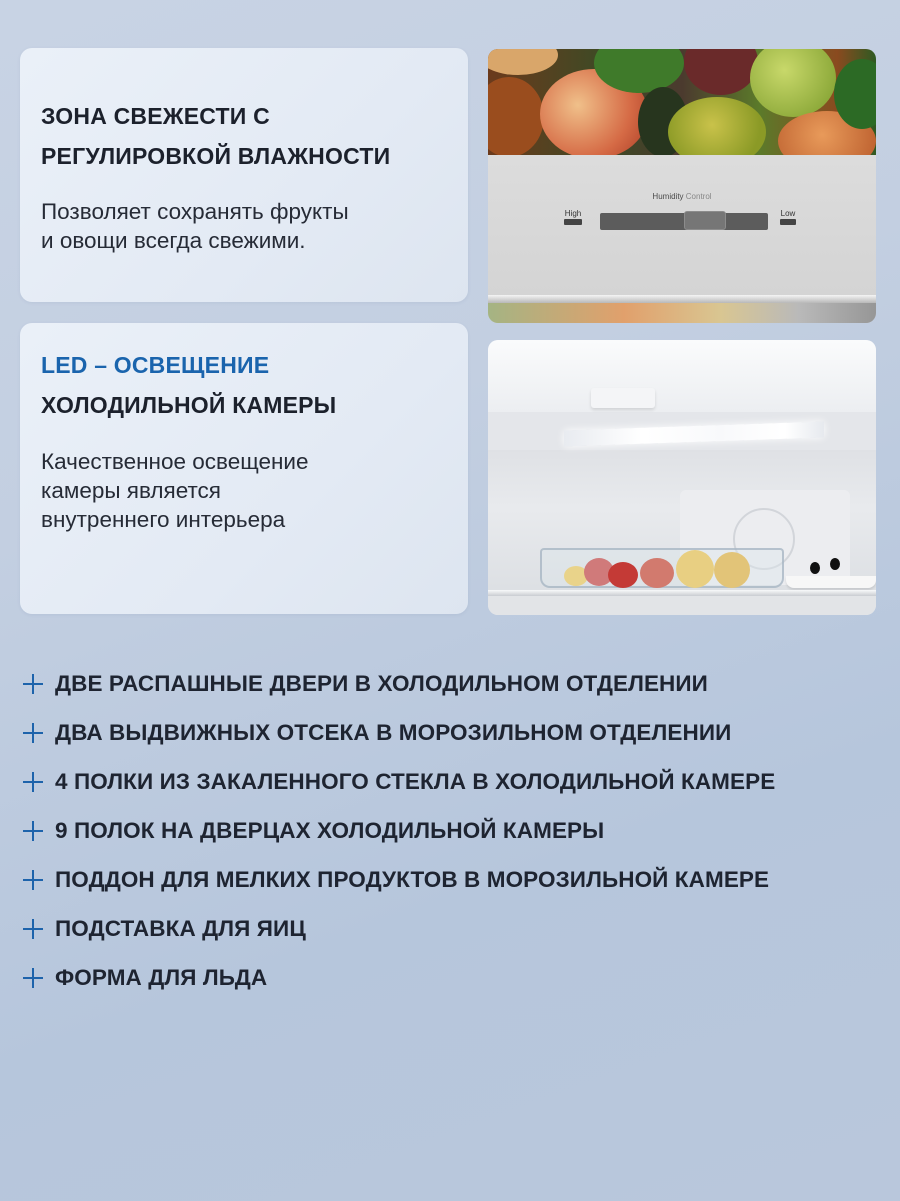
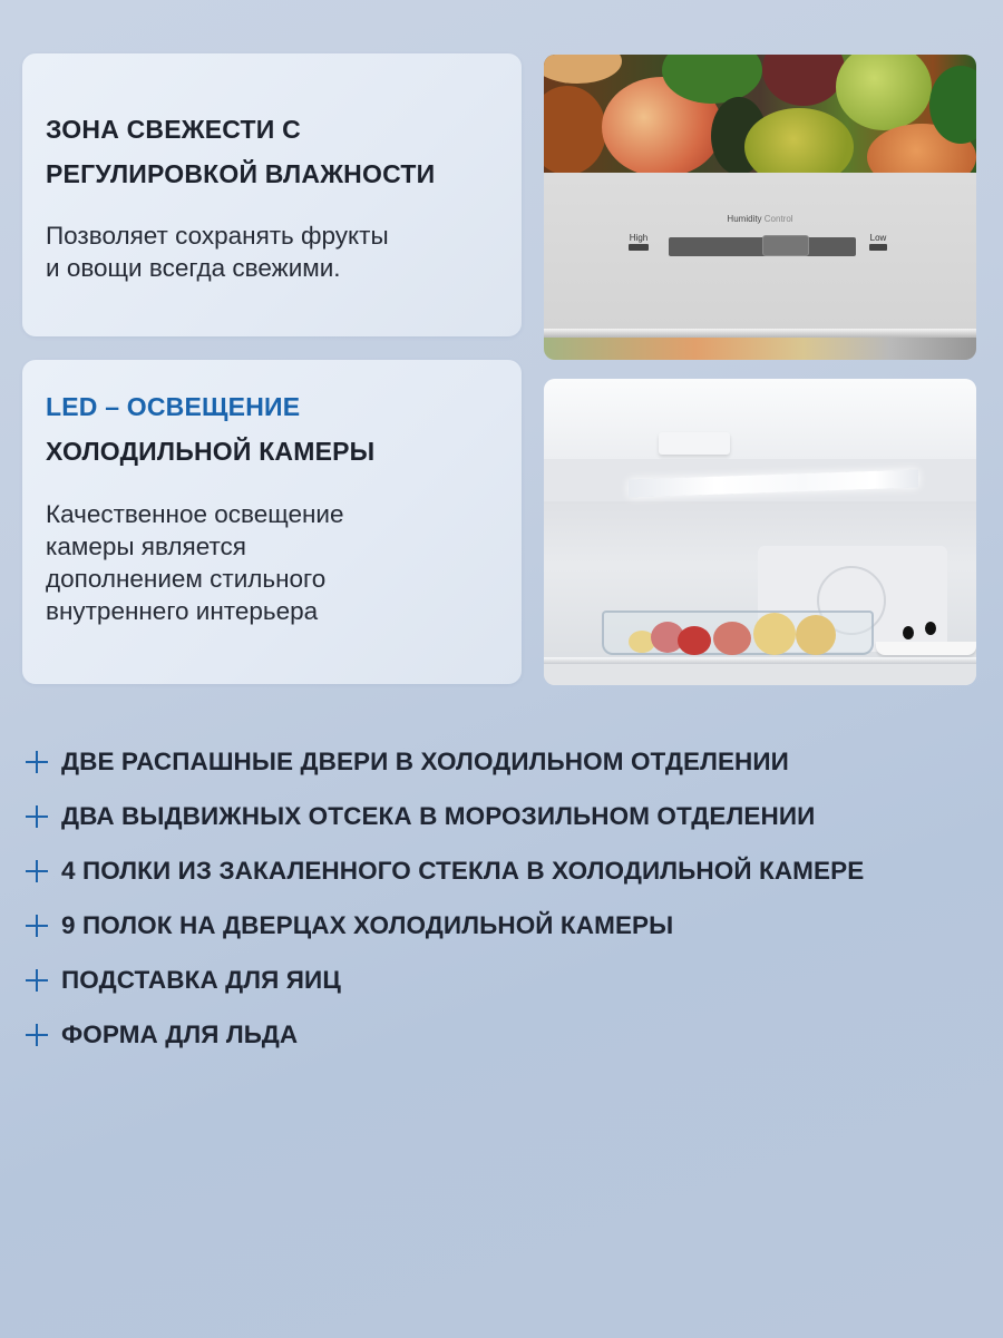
  ЗОНА СВЕЖЕСТИ С
  РЕГУЛИРОВКОЙ ВЛАЖНОСТИ
  Позволяет сохранять фрукты
  и овощи всегда свежими.
  Humidity Control
  High
  Low
  LED – ОСВЕЩЕНИЕ
  ХОЛОДИЛЬНОЙ КАМЕРЫ
  Качественное освещение
  камеры является
+ дополнением стильного
  внутреннего интерьера
  ДВЕ РАСПАШНЫЕ ДВЕРИ В ХОЛОДИЛЬНОМ ОТДЕЛЕНИИ
  ДВА ВЫДВИЖНЫХ ОТСЕКА В МОРОЗИЛЬНОМ ОТДЕЛЕНИИ
  4 ПОЛКИ ИЗ ЗАКАЛЕННОГО СТЕКЛА В ХОЛОДИЛЬНОЙ КАМЕРЕ
  9 ПОЛОК НА ДВЕРЦАХ ХОЛОДИЛЬНОЙ КАМЕРЫ
- ПОДДОН ДЛЯ МЕЛКИХ ПРОДУКТОВ В МОРОЗИЛЬНОЙ КАМЕРЕ
  ПОДСТАВКА ДЛЯ ЯИЦ
  ФОРМА ДЛЯ ЛЬДА
